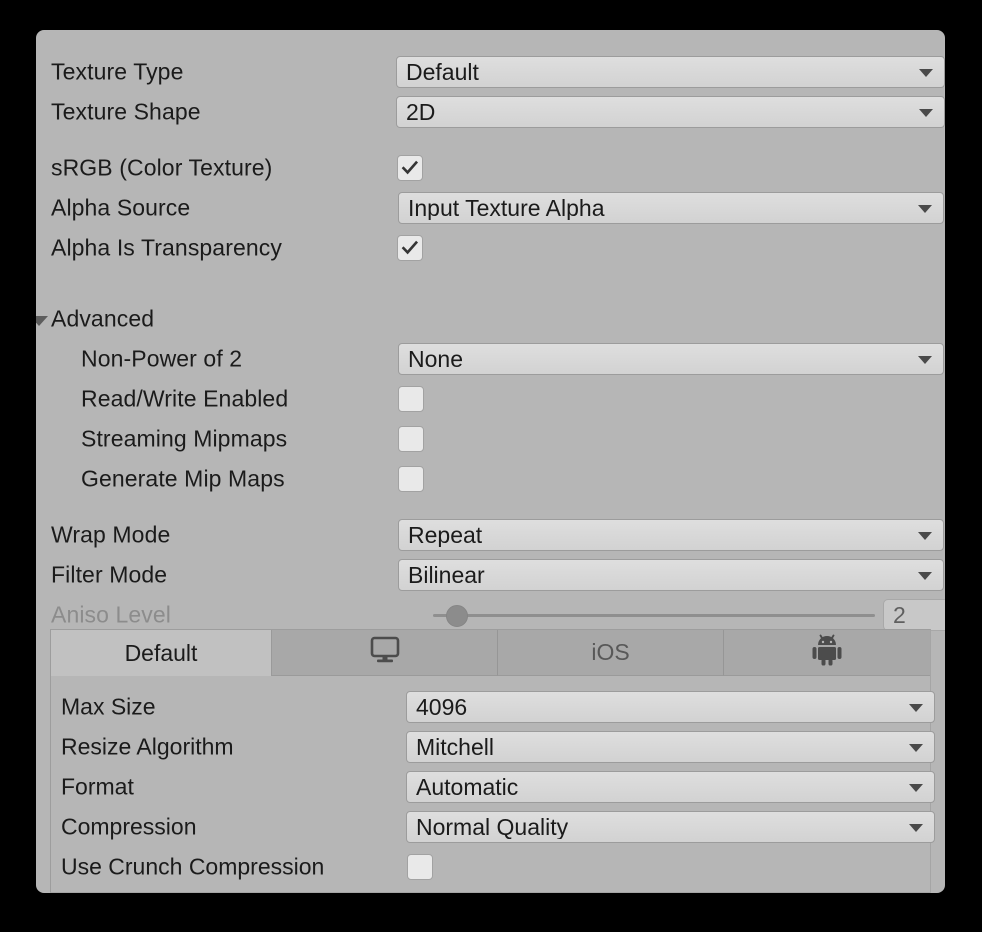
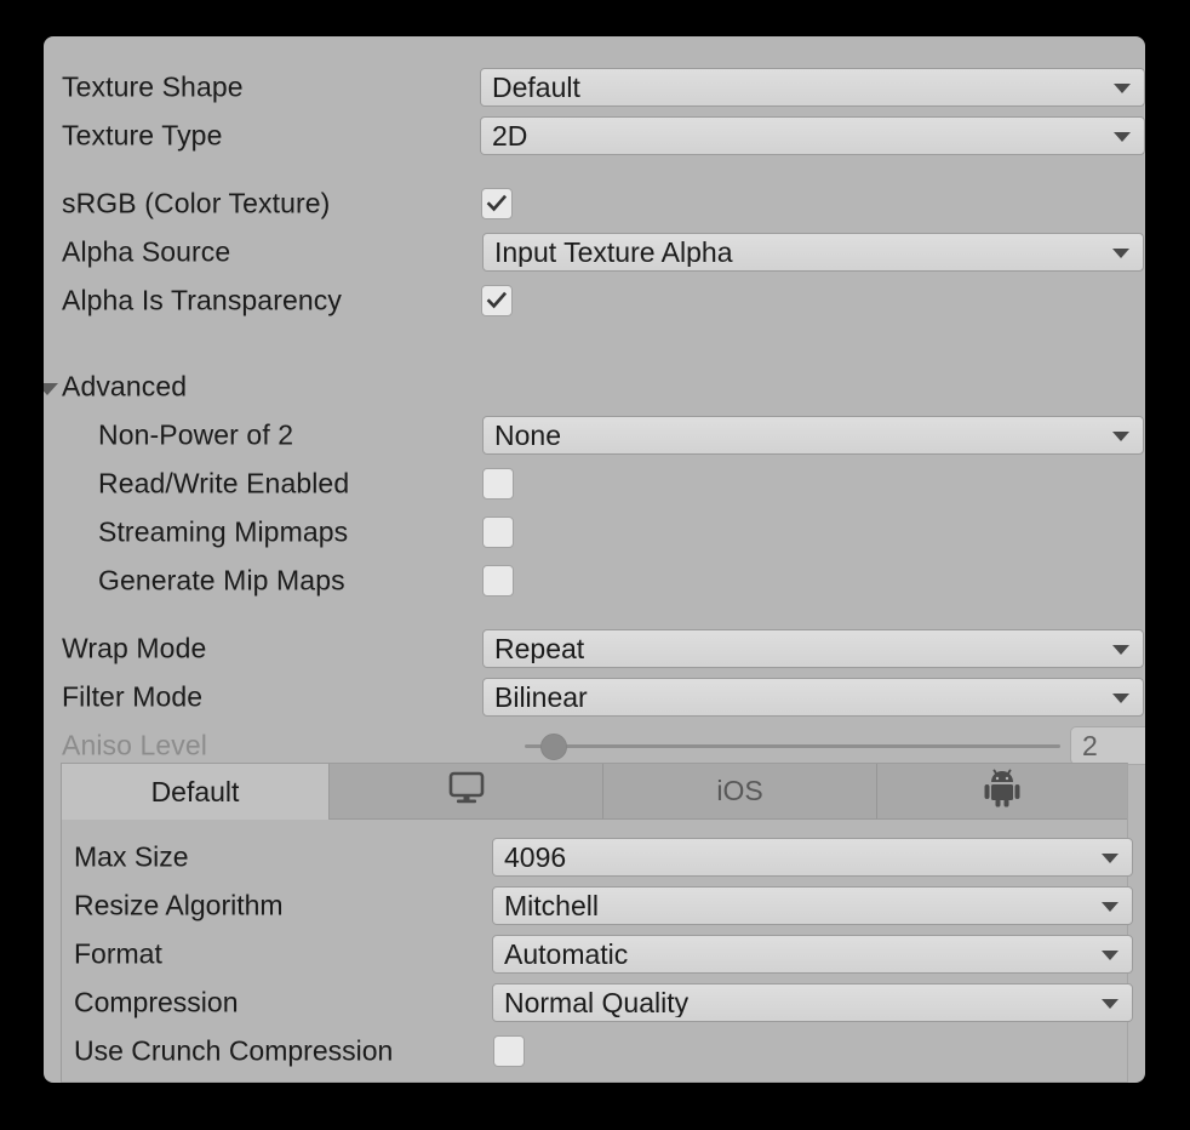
- Texture Type
+ Texture Shape
  Default
- Texture Shape
+ Texture Type
  2D
  sRGB (Color Texture)
  Alpha Source
  Input Texture Alpha
  Alpha Is Transparency
  Advanced
  Non-Power of 2
  None
  Read/Write Enabled
  Streaming Mipmaps
  Generate Mip Maps
  Wrap Mode
  Repeat
  Filter Mode
  Bilinear
  Aniso Level
  2
  Default
  iOS
  Max Size
  4096
  Resize Algorithm
  Mitchell
  Format
  Automatic
  Compression
  Normal Quality
  Use Crunch Compression
